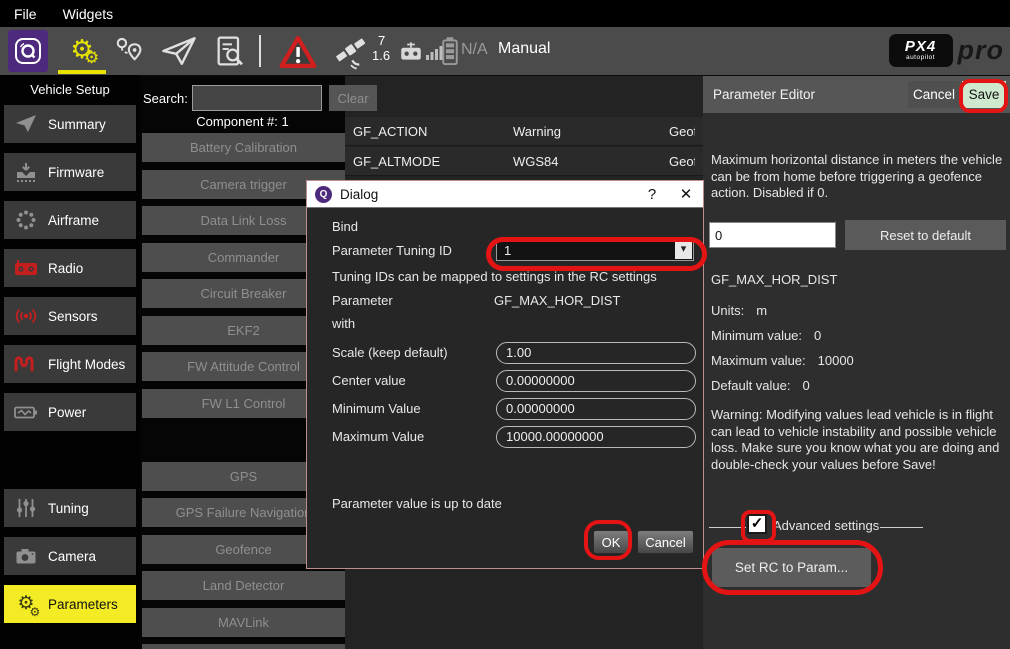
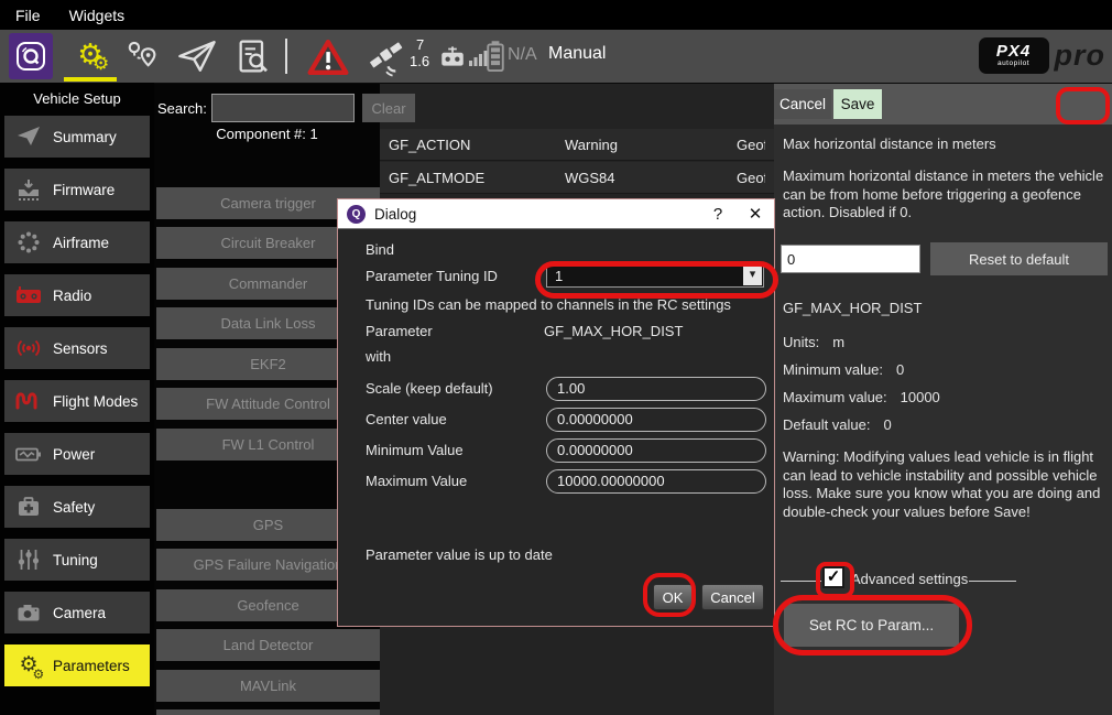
  File
  Widgets
  ⚙
  ⚙
  7
  1.6
  N/A
  Manual
  PX4
  pro
  Vehicle Setup
  Summary
  Firmware
  Airframe
  Radio
  Sensors
  Flight Modes
  Power
+ Safety
  Tuning
  Camera
  ⚙
  ⚙
  Parameters
  Search:
  Clear
  Component #: 1
- Battery Calibration
  Camera trigger
- Data Link Loss
+ Circuit Breaker
  Commander
- Circuit Breaker
+ Data Link Loss
  EKF2
  FW Attitude Control
  FW L1 Control
  GPS
  GPS Failure Navigatio
  Geofence
  Land Detector
  MAVLink
  GF_ACTION
  Warning
  GF_ALTMODE
  WGS84
- Parameter Editor
  Cancel
  Save
+ Max horizontal distance in meters
  Maximum horizontal distance in meters the vehicle can be from home before triggering a geofence action. Disabled if 0.
  0
  Reset to default
  GF_MAX_HOR_DIST
  Units:
  m
  Minimum value:
  0
  Maximum value:
  10000
  Default value:
  0
  Warning: Modifying values lead vehicle is in flight can lead to vehicle instability and possible vehicle loss. Make sure you know what you are doing and double-check your values before Save!
  ✓
  Advanced settings
  Set RC to Param...
  Q
  Dialog
  ?
  ✕
  Bind
  Parameter Tuning ID
  1
  ▾
- Tuning IDs can be mapped to settings in the RC settings
+ Tuning IDs can be mapped to channels in the RC settings
  Parameter
  GF_MAX_HOR_DIST
  with
  Scale (keep default)
  1.00
  Center value
  0.00000000
  Minimum Value
  0.00000000
  Maximum Value
  10000.00000000
  Parameter value is up to date
  OK
  Cancel
